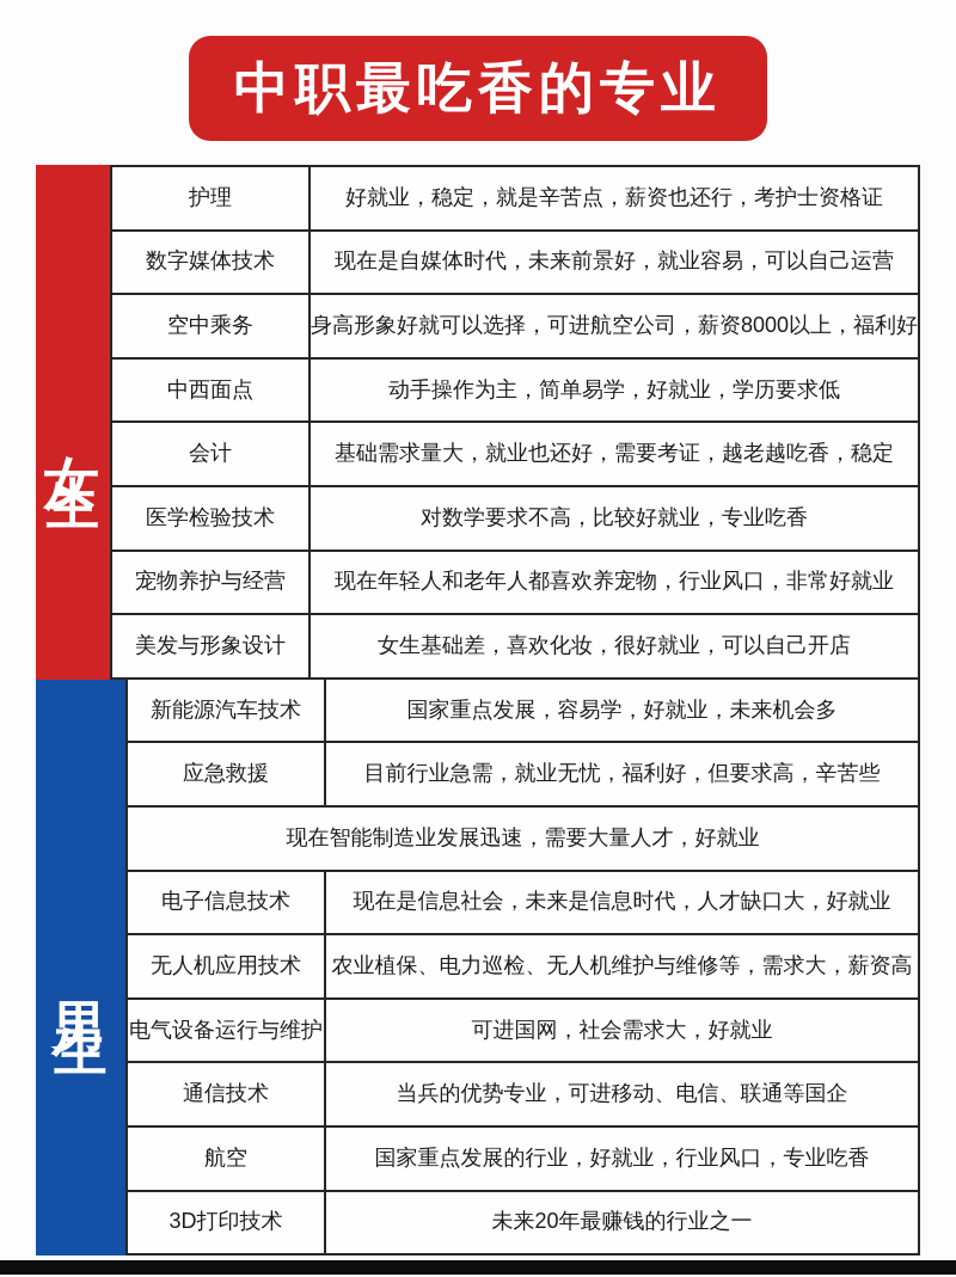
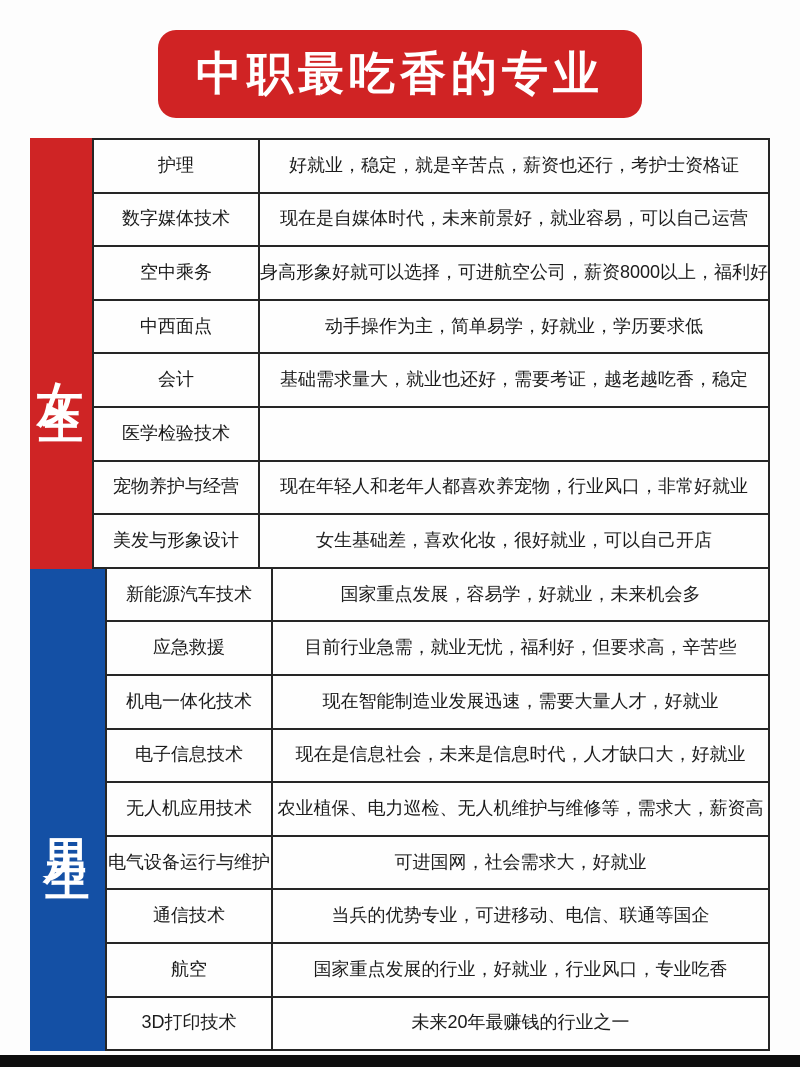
  中职最吃香的专业
  护理
  好就业，稳定，就是辛苦点，薪资也还行，考护士资格证
  数字媒体技术
  现在是自媒体时代，未来前景好，就业容易，可以自己运营
  空中乘务
  身高形象好就可以选择，可进航空公司，薪资8000以上，福利好
  中西面点
  动手操作为主，简单易学，好就业，学历要求低
  会计
  基础需求量大，就业也还好，需要考证，越老越吃香，稳定
  医学检验技术
- 对数学要求不高，比较好就业，专业吃香
  宠物养护与经营
  现在年轻人和老年人都喜欢养宠物，行业风口，非常好就业
  美发与形象设计
  女生基础差，喜欢化妆，很好就业，可以自己开店
  新能源汽车技术
  国家重点发展，容易学，好就业，未来机会多
  应急救援
  目前行业急需，就业无忧，福利好，但要求高，辛苦些
+ 机电一体化技术
  现在智能制造业发展迅速，需要大量人才，好就业
  电子信息技术
  现在是信息社会，未来是信息时代，人才缺口大，好就业
  无人机应用技术
  农业植保、电力巡检、无人机维护与维修等，需求大，薪资高
  电气设备运行与维护
  可进国网，社会需求大，好就业
  通信技术
  当兵的优势专业，可进移动、电信、联通等国企
  航空
  国家重点发展的行业，好就业，行业风口，专业吃香
  3D打印技术
  未来20年最赚钱的行业之一
